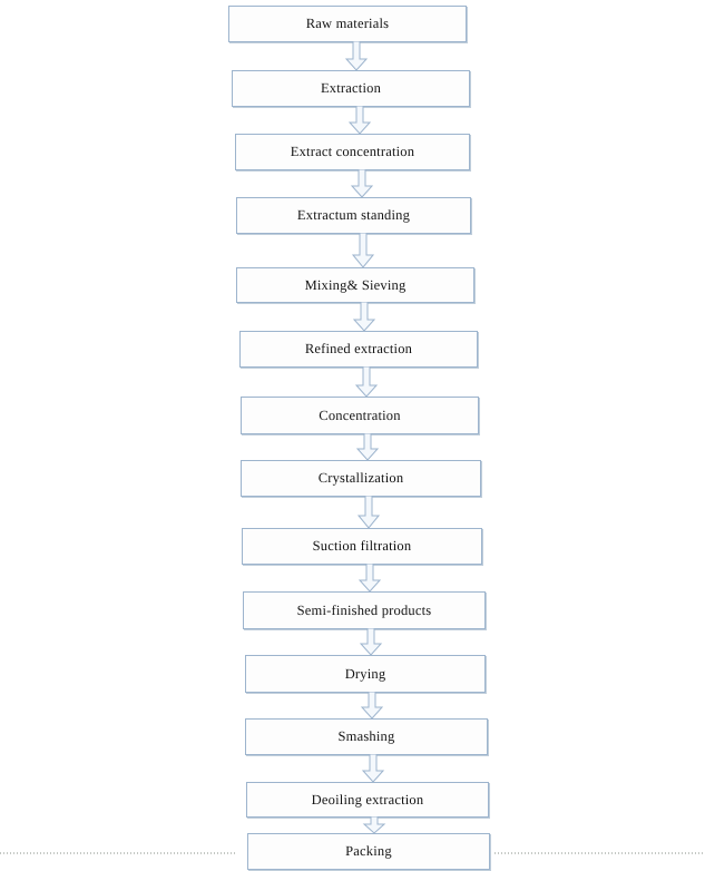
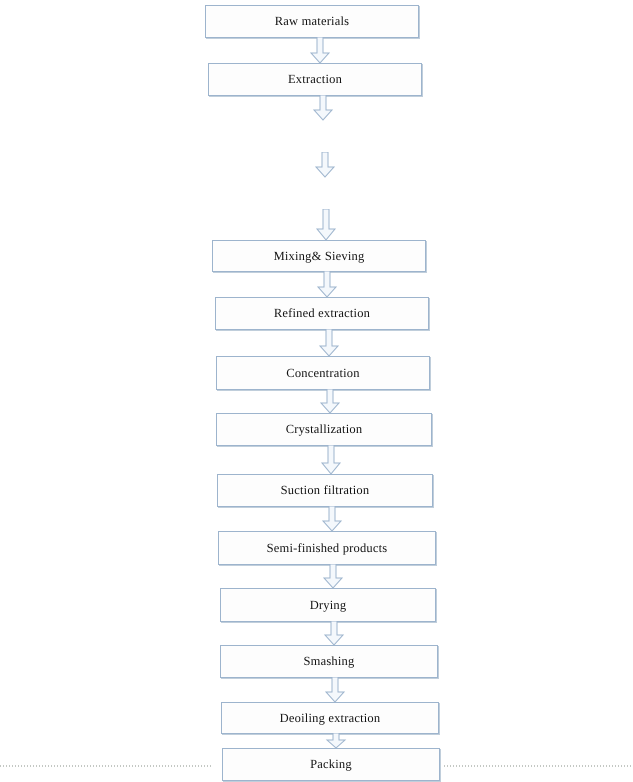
  Raw materials
  Extraction
- Extract concentration
- Extractum standing
  Mixing& Sieving
  Refined extraction
  Concentration
  Crystallization
  Suction filtration
  Semi-finished products
  Drying
  Smashing
  Deoiling extraction
  Packing
